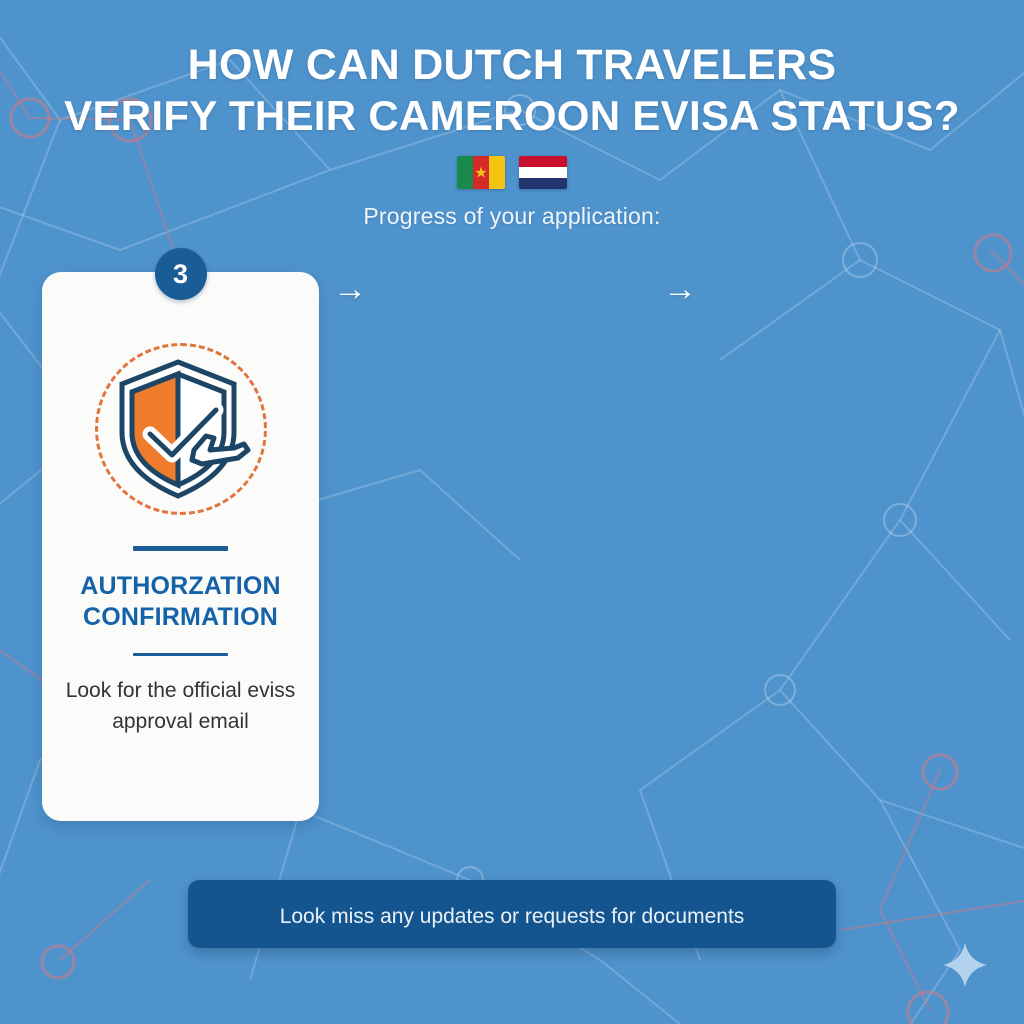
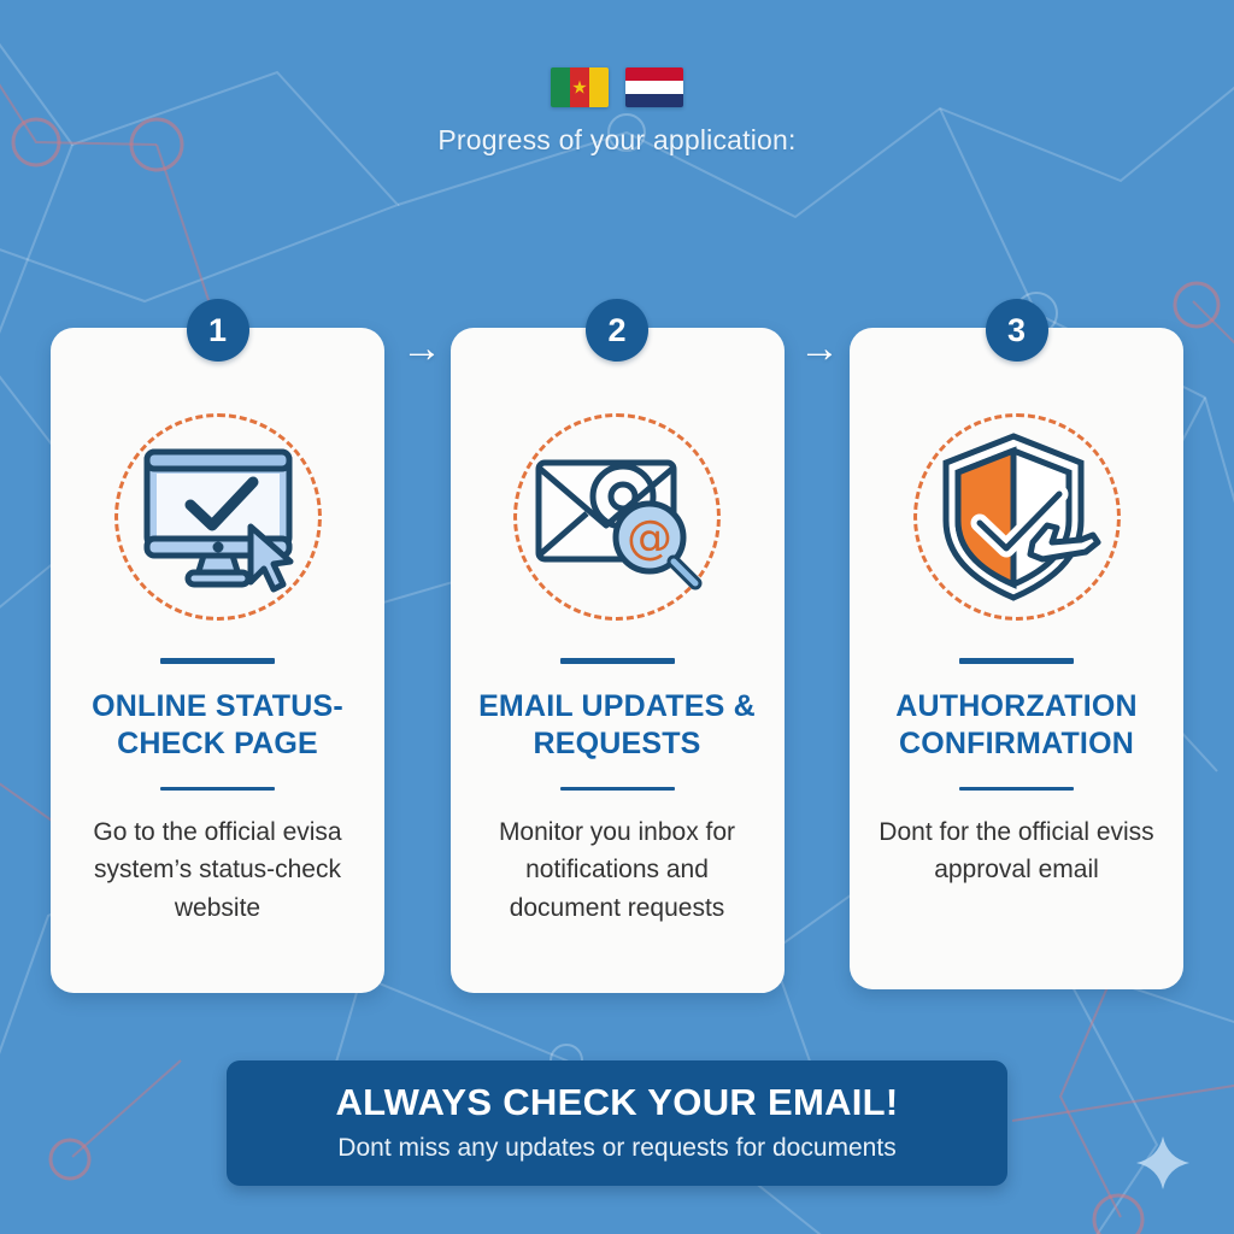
- HOW CAN DUTCH TRAVELERS
- VERIFY THEIR CAMEROON EVISA STATUS?
  ★
  Progress of your application:
+ 1
+ ONLINE STATUS-CHECK PAGE
+ Go to the official evisa system’s status-check website
+ 2
+ @
+ EMAIL UPDATES & REQUESTS
+ Monitor you inbox for notifications and document requests
  3
  AUTHORZATION CONFIRMATION
- Look for the official eviss approval email
+ Dont for the official eviss approval email
  →
  →
+ ALWAYS CHECK YOUR EMAIL!
- Look miss any updates or requests for documents
+ Dont miss any updates or requests for documents
